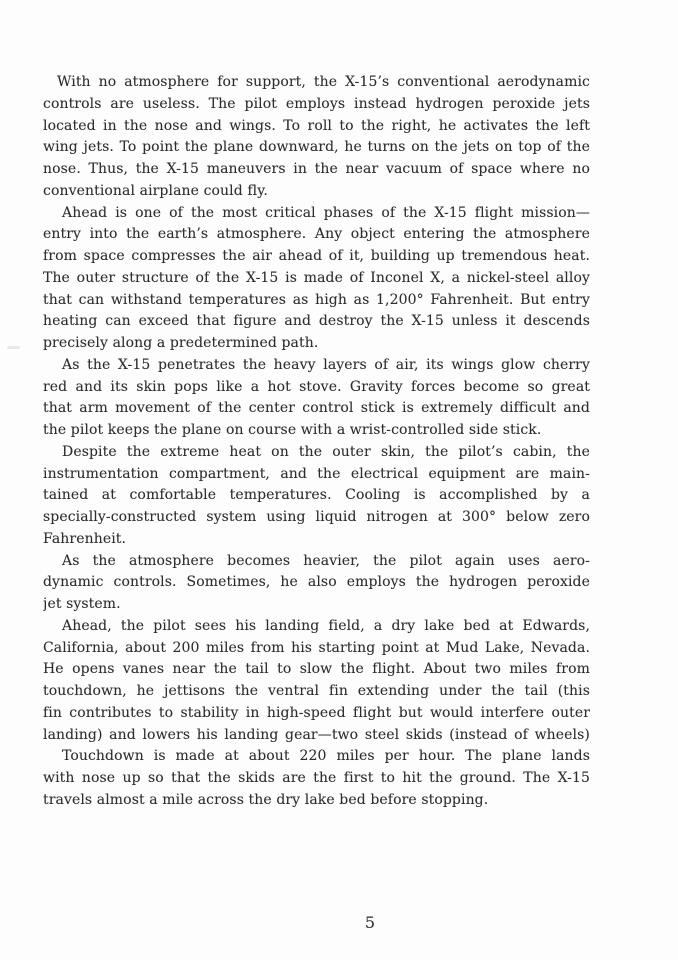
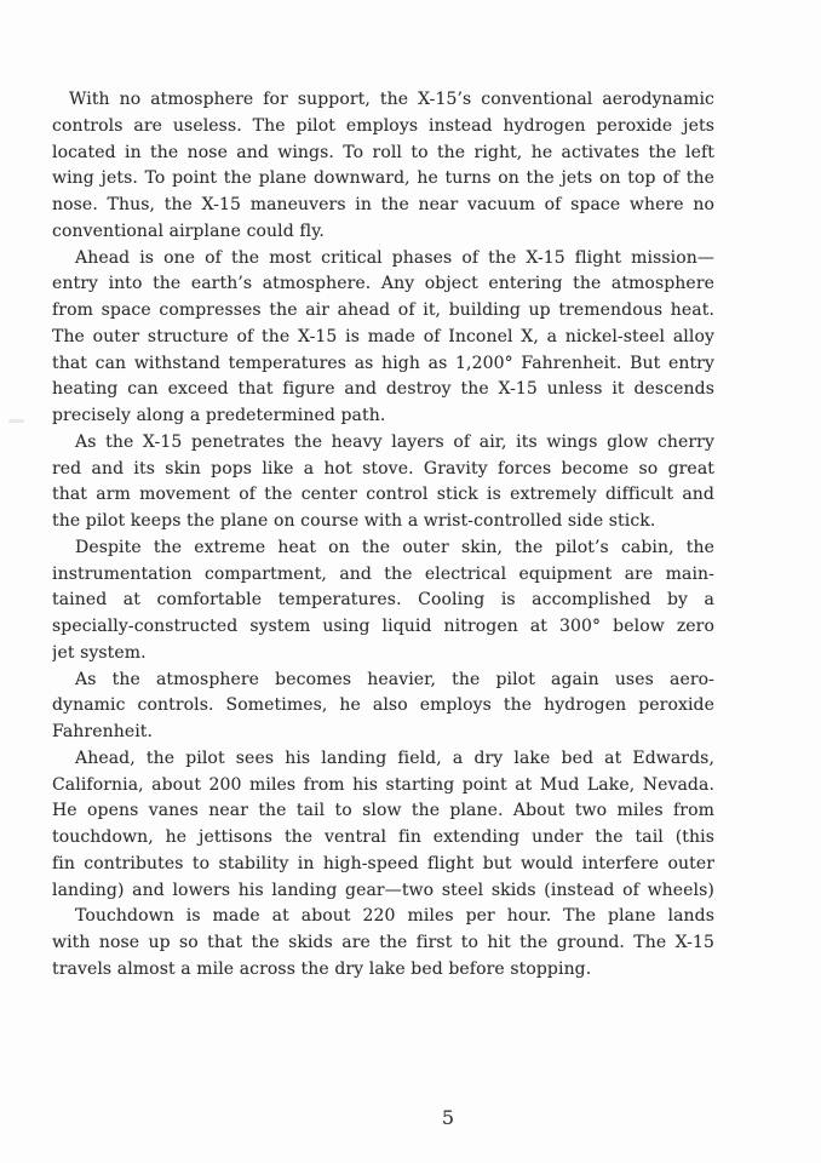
  With no atmosphere for support, the X-15’s conventional aerodynamic
  controls are useless. The pilot employs instead hydrogen peroxide jets
  located in the nose and wings. To roll to the right, he activates the left
  wing jets. To point the plane downward, he turns on the jets on top of the
  nose. Thus, the X-15 maneuvers in the near vacuum of space where no
  conventional airplane could fly.
  Ahead is one of the most critical phases of the X-15 flight mission—
  entry into the earth’s atmosphere. Any object entering the atmosphere
  from space compresses the air ahead of it, building up tremendous heat.
  The outer structure of the X-15 is made of Inconel X, a nickel-steel alloy
  that can withstand temperatures as high as 1,200° Fahrenheit. But entry
  heating can exceed that figure and destroy the X-15 unless it descends
  precisely along a predetermined path.
  As the X-15 penetrates the heavy layers of air, its wings glow cherry
  red and its skin pops like a hot stove. Gravity forces become so great
  that arm movement of the center control stick is extremely difficult and
  the pilot keeps the plane on course with a wrist-controlled side stick.
  Despite the extreme heat on the outer skin, the pilot’s cabin, the
  instrumentation compartment, and the electrical equipment are main-
  tained at comfortable temperatures. Cooling is accomplished by a
  specially-constructed system using liquid nitrogen at 300° below zero
- Fahrenheit.
+ jet system.
  As the atmosphere becomes heavier, the pilot again uses aero-
  dynamic controls. Sometimes, he also employs the hydrogen peroxide
- jet system.
+ Fahrenheit.
  Ahead, the pilot sees his landing field, a dry lake bed at Edwards,
  California, about 200 miles from his starting point at Mud Lake, Nevada.
- He opens vanes near the tail to slow the flight. About two miles from
+ He opens vanes near the tail to slow the plane. About two miles from
  touchdown, he jettisons the ventral fin extending under the tail (this
  fin contributes to stability in high-speed flight but would interfere outer
  landing) and lowers his landing gear—two steel skids (instead of wheels)
  Touchdown is made at about 220 miles per hour. The plane lands
  with nose up so that the skids are the first to hit the ground. The X-15
  travels almost a mile across the dry lake bed before stopping.
  5
